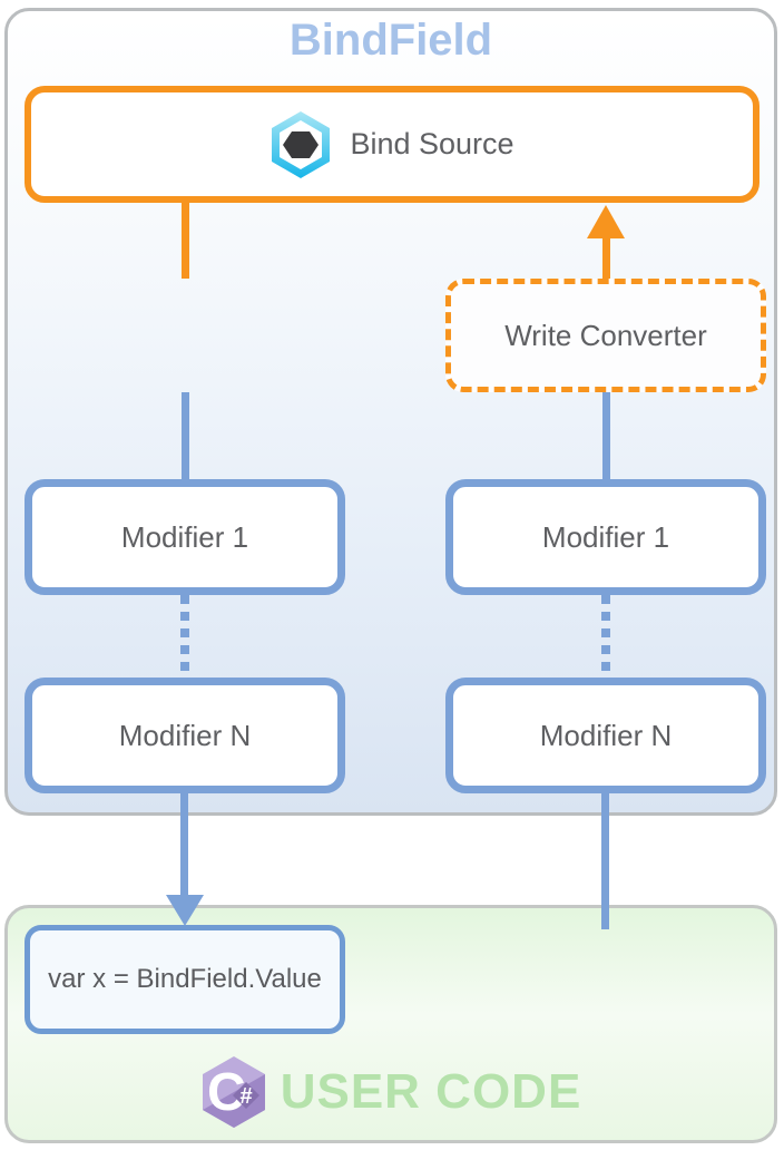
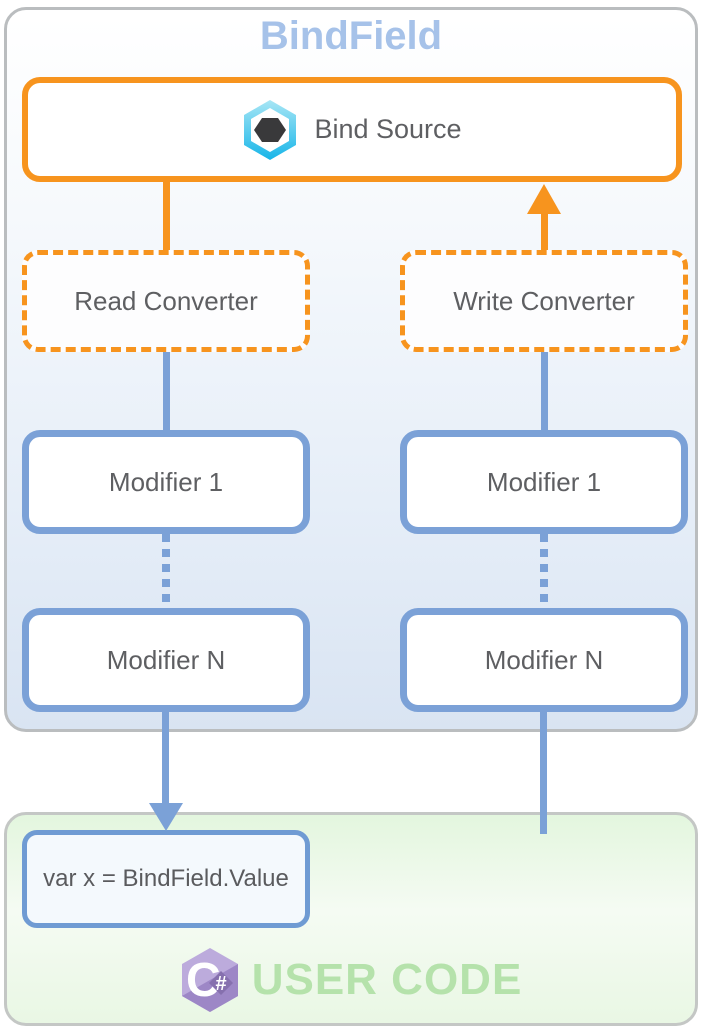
  BindField
  Bind Source
+ Read Converter
  Write Converter
  Modifier 1
  Modifier 1
  Modifier N
  Modifier N
  var x = BindField.Value
  C
  #
  USER CODE
